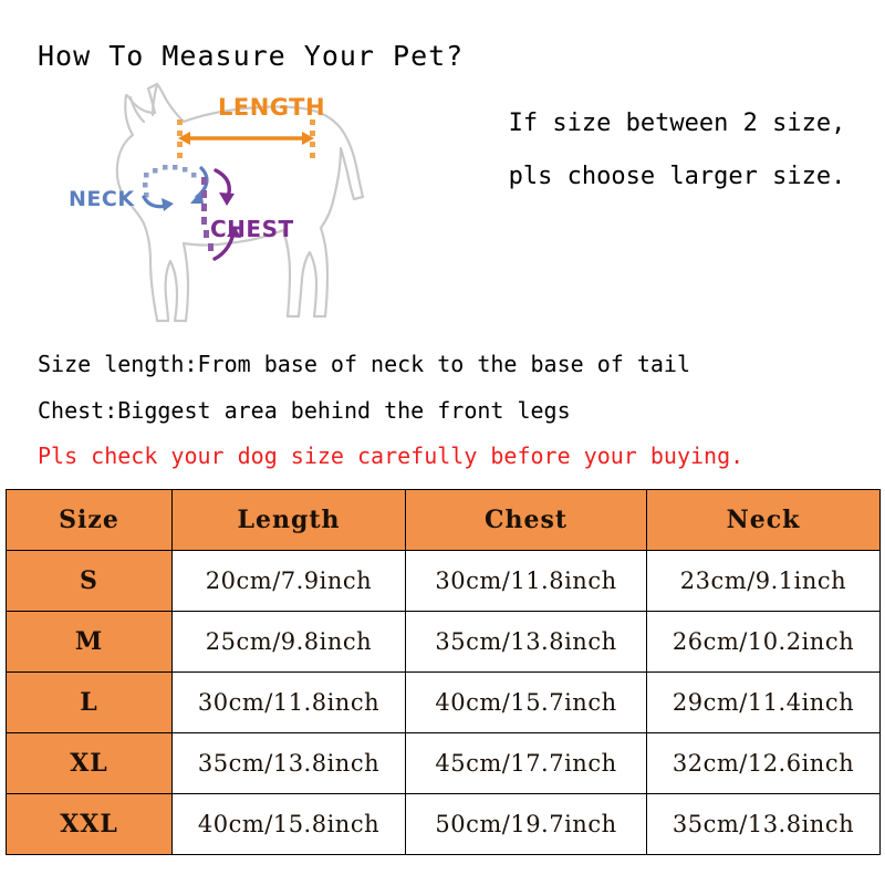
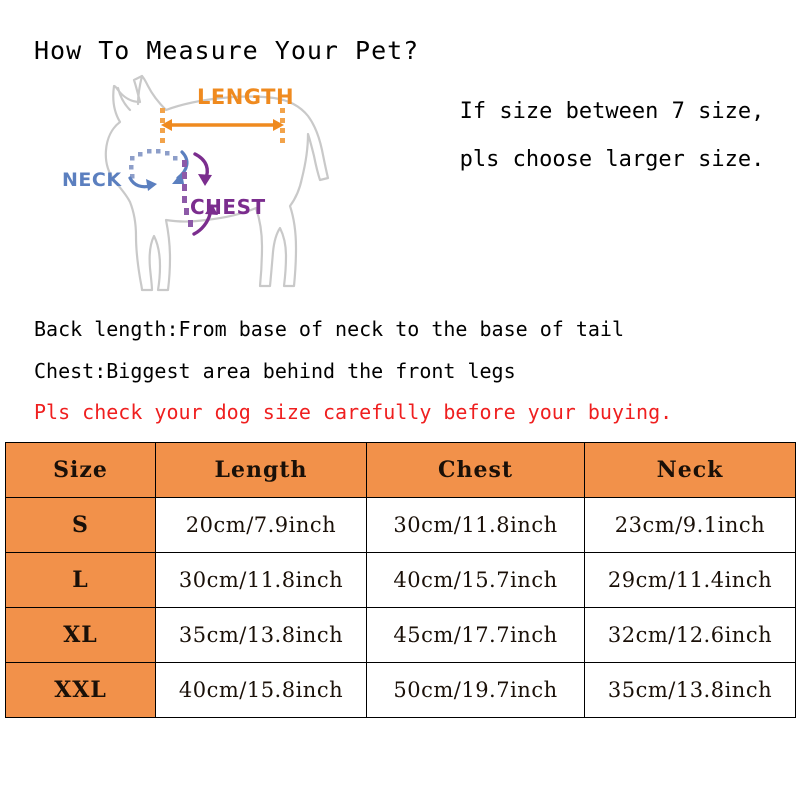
  How To Measure Your Pet?
  LENGTH
  NECK
  CHEST
- If size between 2 size,
+ If size between 7 size,
  pls choose larger size.
- Size length:From base of neck to the base of tail
+ Back length:From base of neck to the base of tail
  Chest:Biggest area behind the front legs
  Pls check your dog size carefully before your buying.
  Size	Length	Chest	Neck
  S	20cm/7.9inch	30cm/11.8inch	23cm/9.1inch
- M	25cm/9.8inch	35cm/13.8inch	26cm/10.2inch
  L	30cm/11.8inch	40cm/15.7inch	29cm/11.4inch
  XL	35cm/13.8inch	45cm/17.7inch	32cm/12.6inch
  XXL	40cm/15.8inch	50cm/19.7inch	35cm/13.8inch
